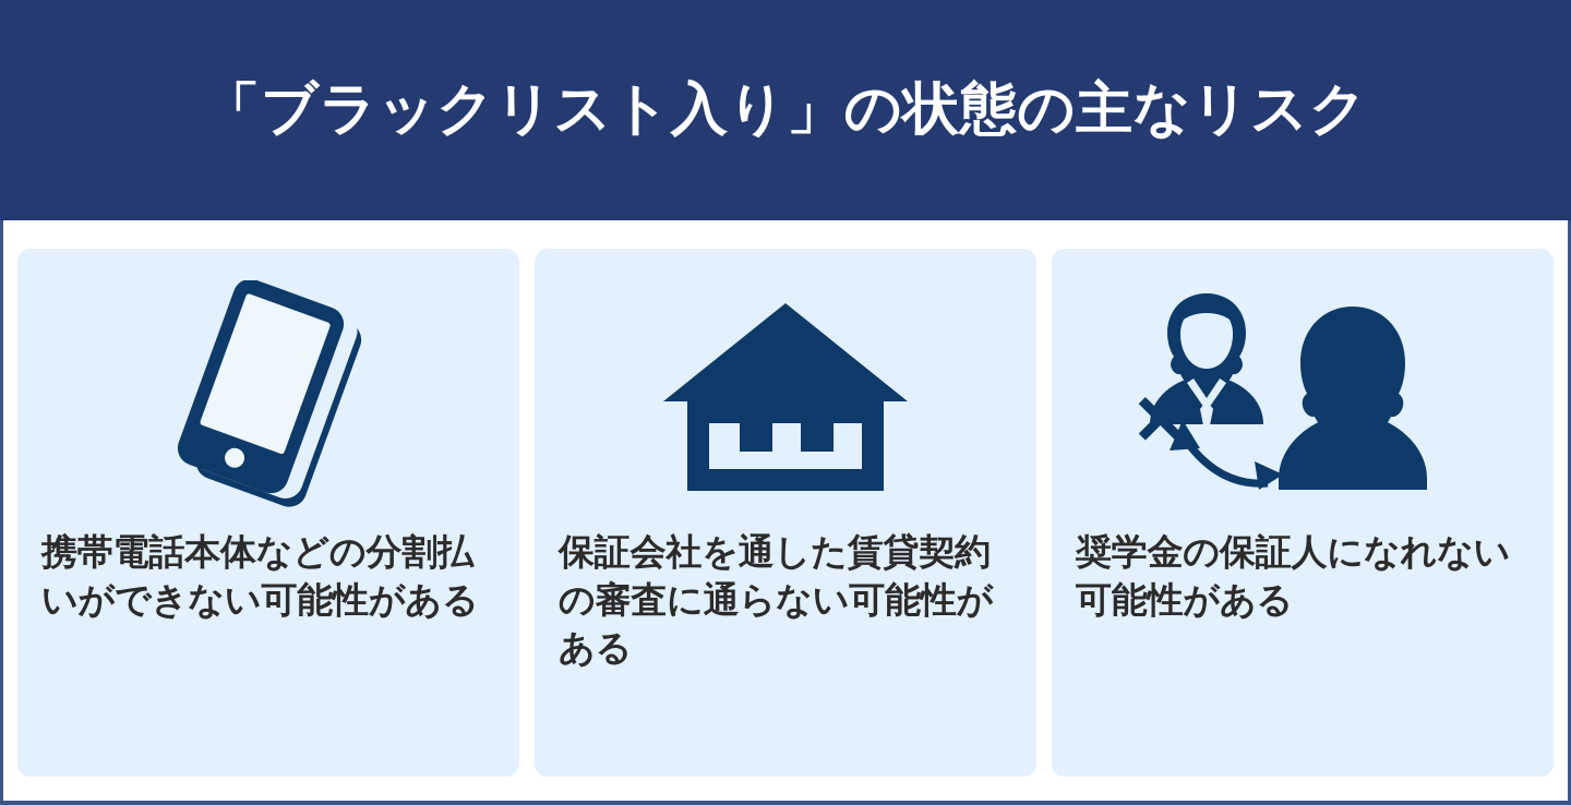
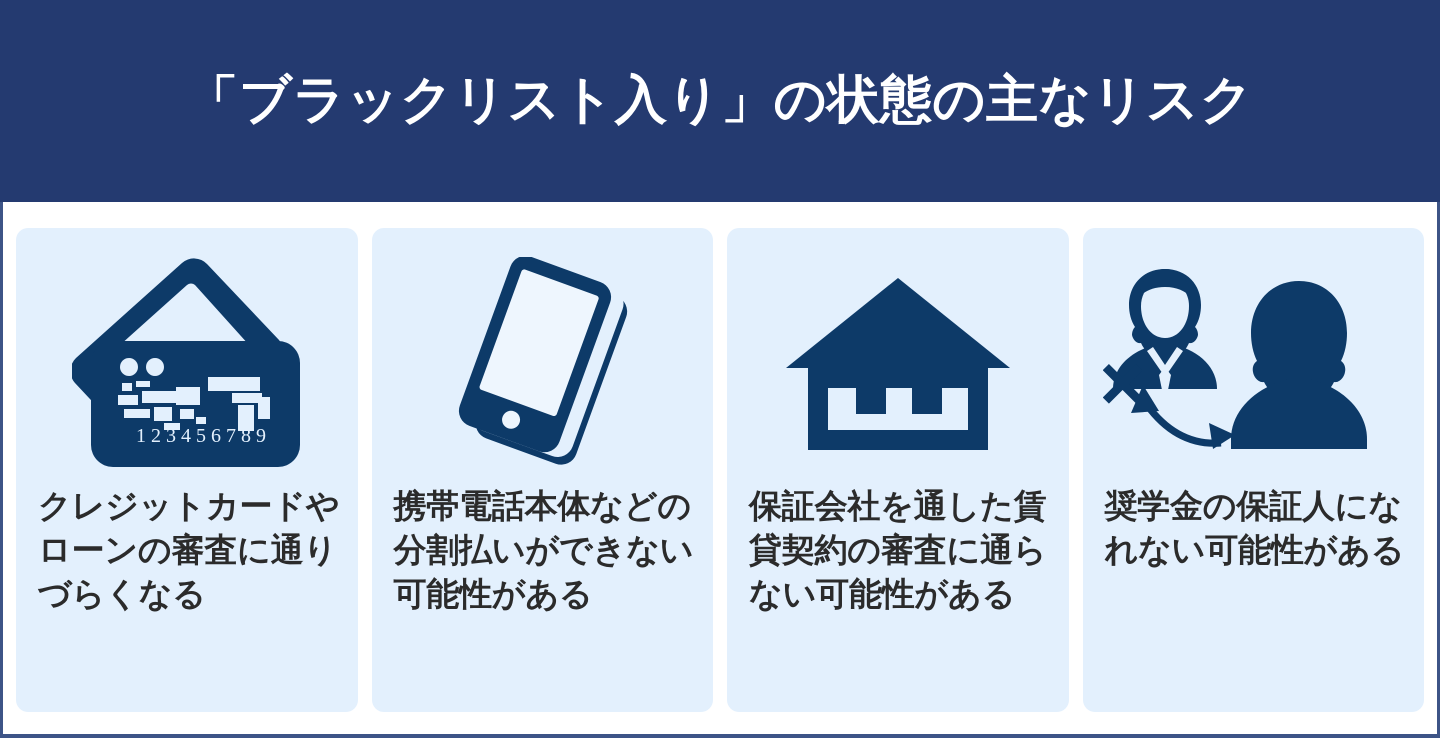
  「ブラックリスト入り」の状態の主なリスク
+ 123456789
+ クレジットカードやローンの審査に通りづらくなる
  携帯電話本体などの分割払いができない可能性がある
  保証会社を通した賃貸契約の審査に通らない可能性がある
  奨学金の保証人になれない可能性がある
